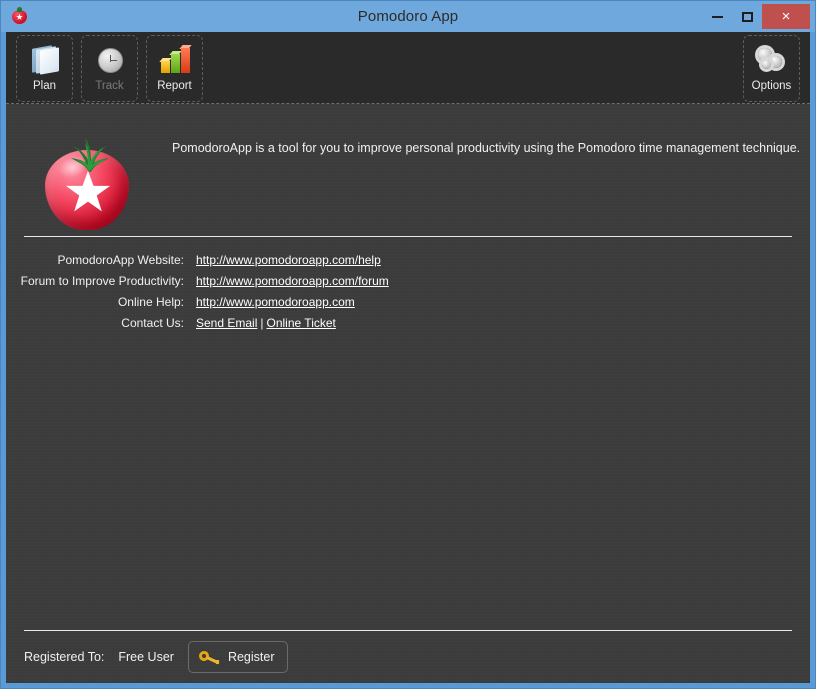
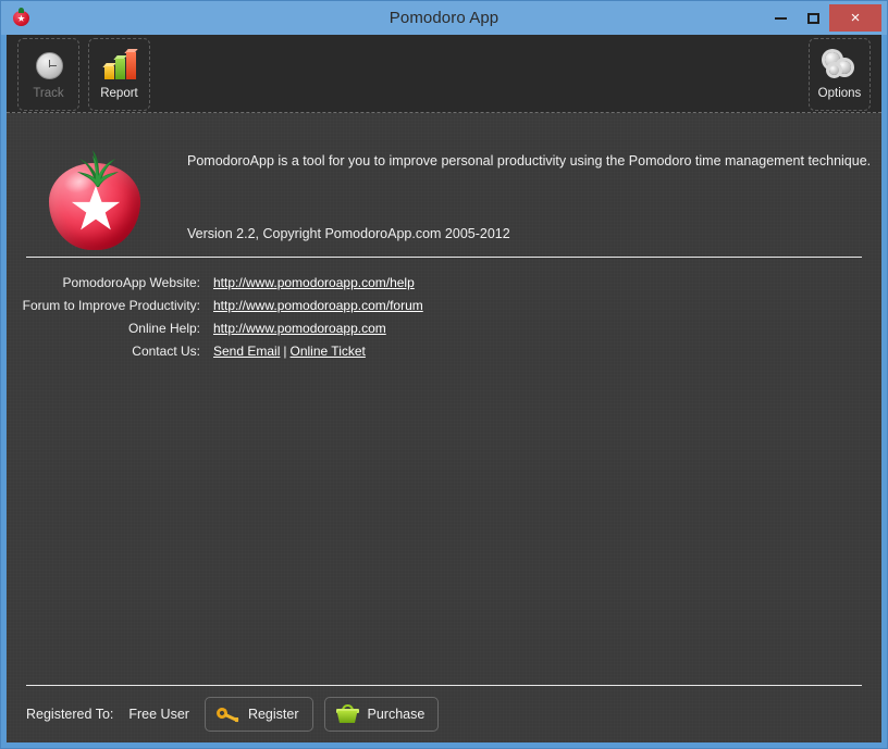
  Pomodoro App
  ×
- Plan
  Track
  Report
  Options
  PomodoroApp is a tool for you to improve personal productivity using the Pomodoro time management technique.
+ Version 2.2, Copyright PomodoroApp.com 2005-2012
  PomodoroApp Website:	http://www.pomodoroapp.com/help
  Forum to Improve Productivity:	http://www.pomodoroapp.com/forum
  Online Help:	http://www.pomodoroapp.com
  Contact Us:	Send Email | Online Ticket
  Registered To:
  Free User
  Register
+ Purchase
